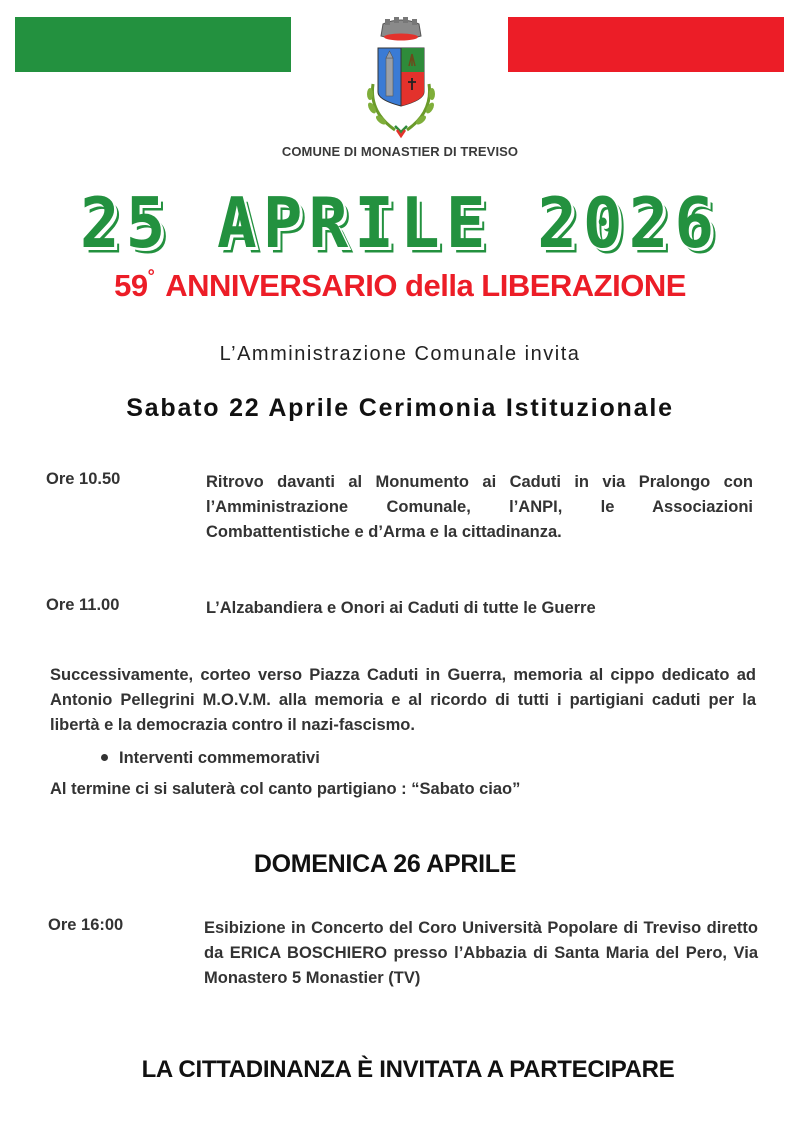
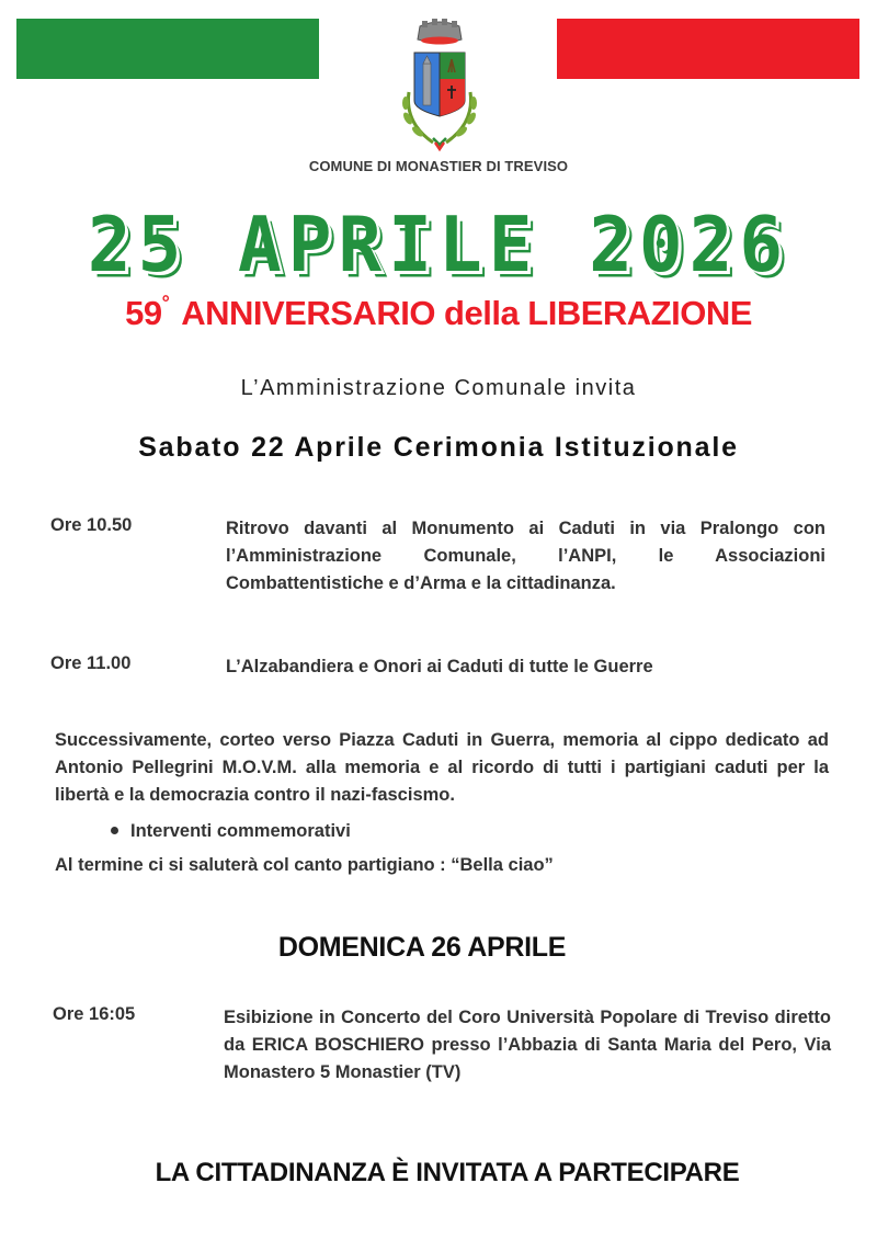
  COMUNE DI MONASTIER DI TREVISO
  25 APRILE 2026
  59° ANNIVERSARIO della LIBERAZIONE
  L’Amministrazione Comunale invita
  Sabato 22 Aprile Cerimonia Istituzionale
  Ore 10.50
  Ritrovo davanti al Monumento ai Caduti in via Pralongo con l’Amministrazione Comunale, l’ANPI, le Associazioni Combattentistiche e d’Arma e la cittadinanza.
  Ore 11.00
  L’Alzabandiera e Onori ai Caduti di tutte le Guerre
  Successivamente, corteo verso Piazza Caduti in Guerra, memoria al cippo dedicato ad Antonio Pellegrini M.O.V.M. alla memoria e al ricordo di tutti i partigiani caduti per la libertà e la democrazia contro il nazi-fascismo.
  Interventi commemorativi
- Al termine ci si saluterà col canto partigiano : “Sabato ciao”
+ Al termine ci si saluterà col canto partigiano : “Bella ciao”
  DOMENICA 26 APRILE
- Ore 16:00
+ Ore 16:05
  Esibizione in Concerto del Coro Università Popolare di Treviso diretto da ERICA BOSCHIERO presso l’Abbazia di Santa Maria del Pero, Via Monastero 5 Monastier (TV)
  LA CITTADINANZA È INVITATA A PARTECIPARE
